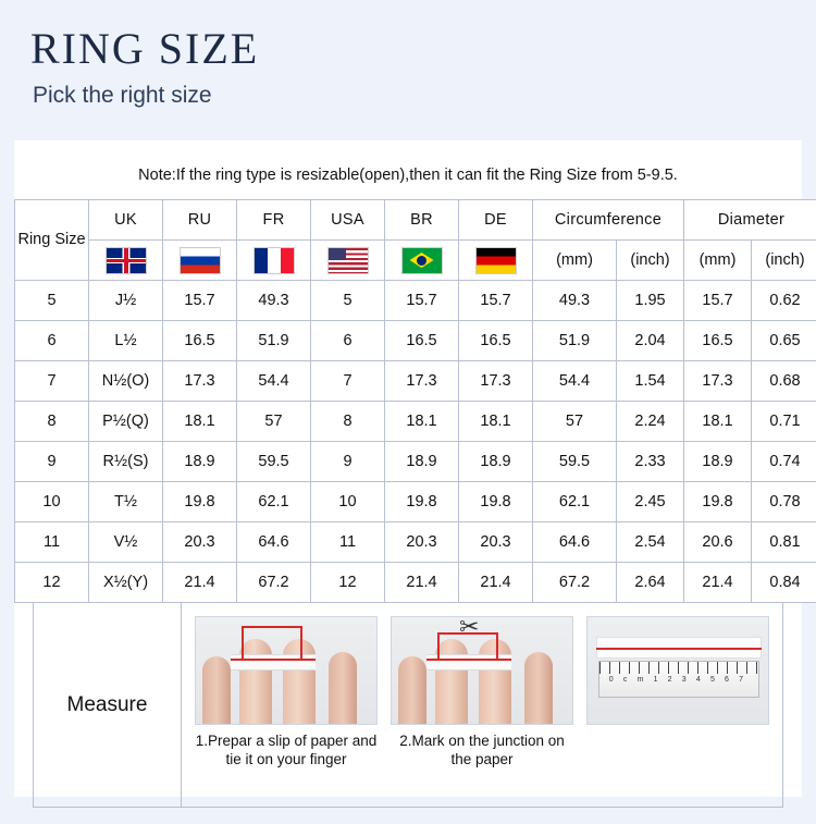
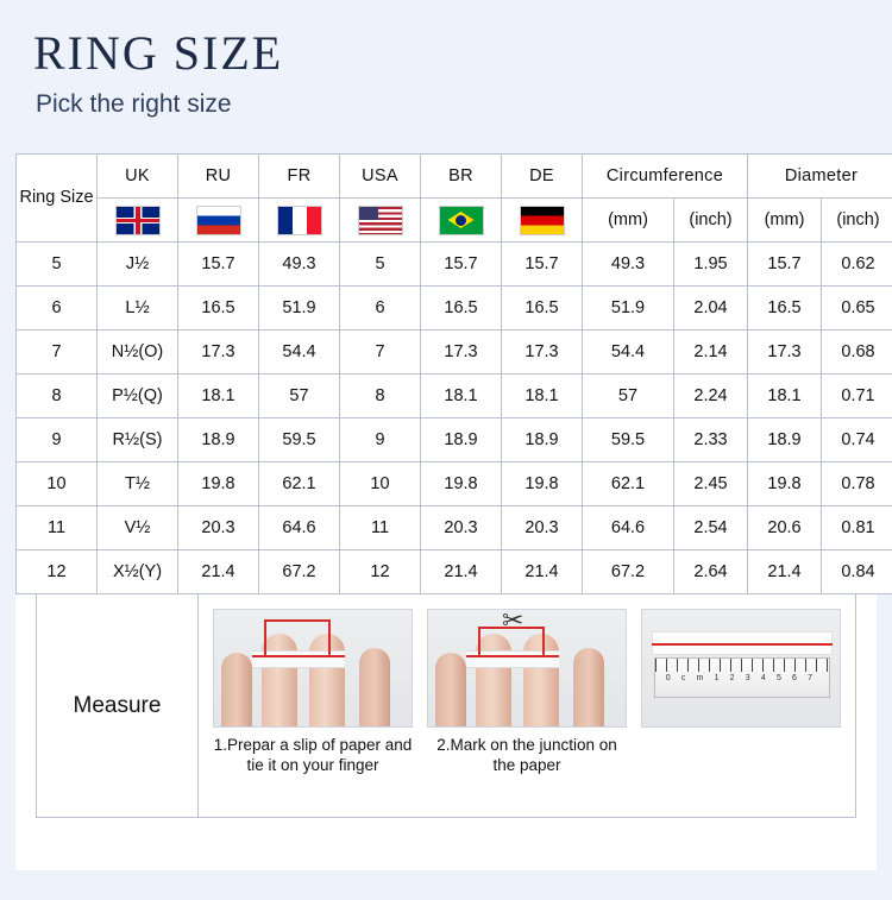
  RING SIZE
  Pick the right size
- Note:If the ring type is resizable(open),then it can fit the Ring Size from 5-9.5.
  Ring Size	UK	RU	FR	USA	BR	DE	Circumference	Diameter
  						(mm)	(inch)	(mm)	(inch)
  5	J½	15.7	49.3	5	15.7	15.7	49.3	1.95	15.7	0.62
  6	L½	16.5	51.9	6	16.5	16.5	51.9	2.04	16.5	0.65
- 7	N½(O)	17.3	54.4	7	17.3	17.3	54.4	1.54	17.3	0.68
+ 7	N½(O)	17.3	54.4	7	17.3	17.3	54.4	2.14	17.3	0.68
  8	P½(Q)	18.1	57	8	18.1	18.1	57	2.24	18.1	0.71
  9	R½(S)	18.9	59.5	9	18.9	18.9	59.5	2.33	18.9	0.74
  10	T½	19.8	62.1	10	19.8	19.8	62.1	2.45	19.8	0.78
  11	V½	20.3	64.6	11	20.3	20.3	64.6	2.54	20.6	0.81
  12	X½(Y)	21.4	67.2	12	21.4	21.4	67.2	2.64	21.4	0.84
  Measure
  1.Prepar a slip of paper and tie it on your finger
  ✂
  2.Mark on the junction on the paper
